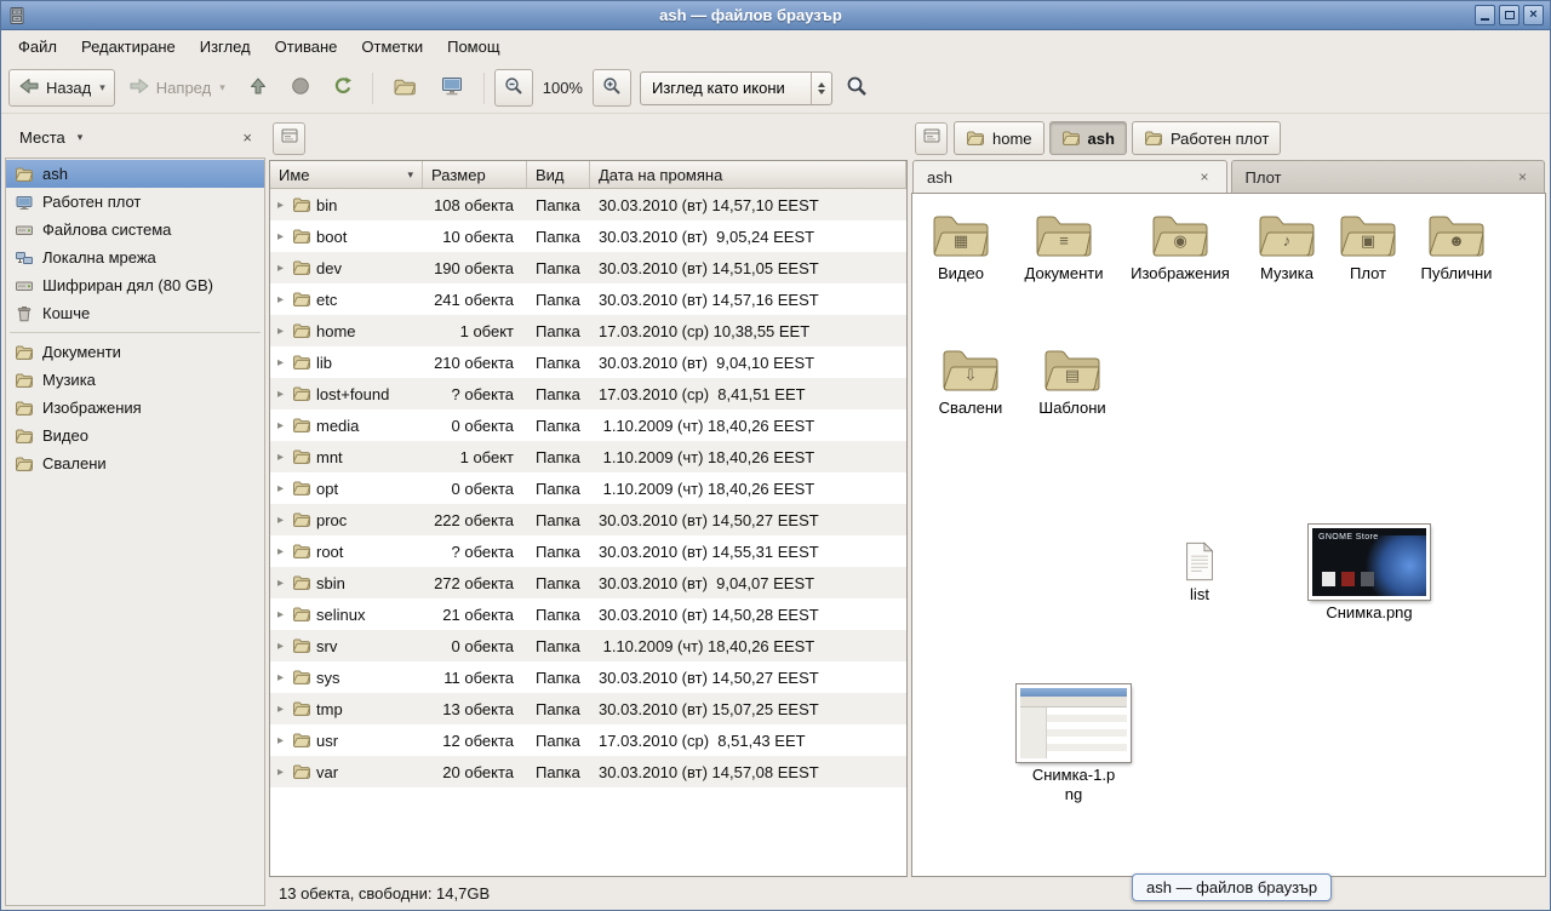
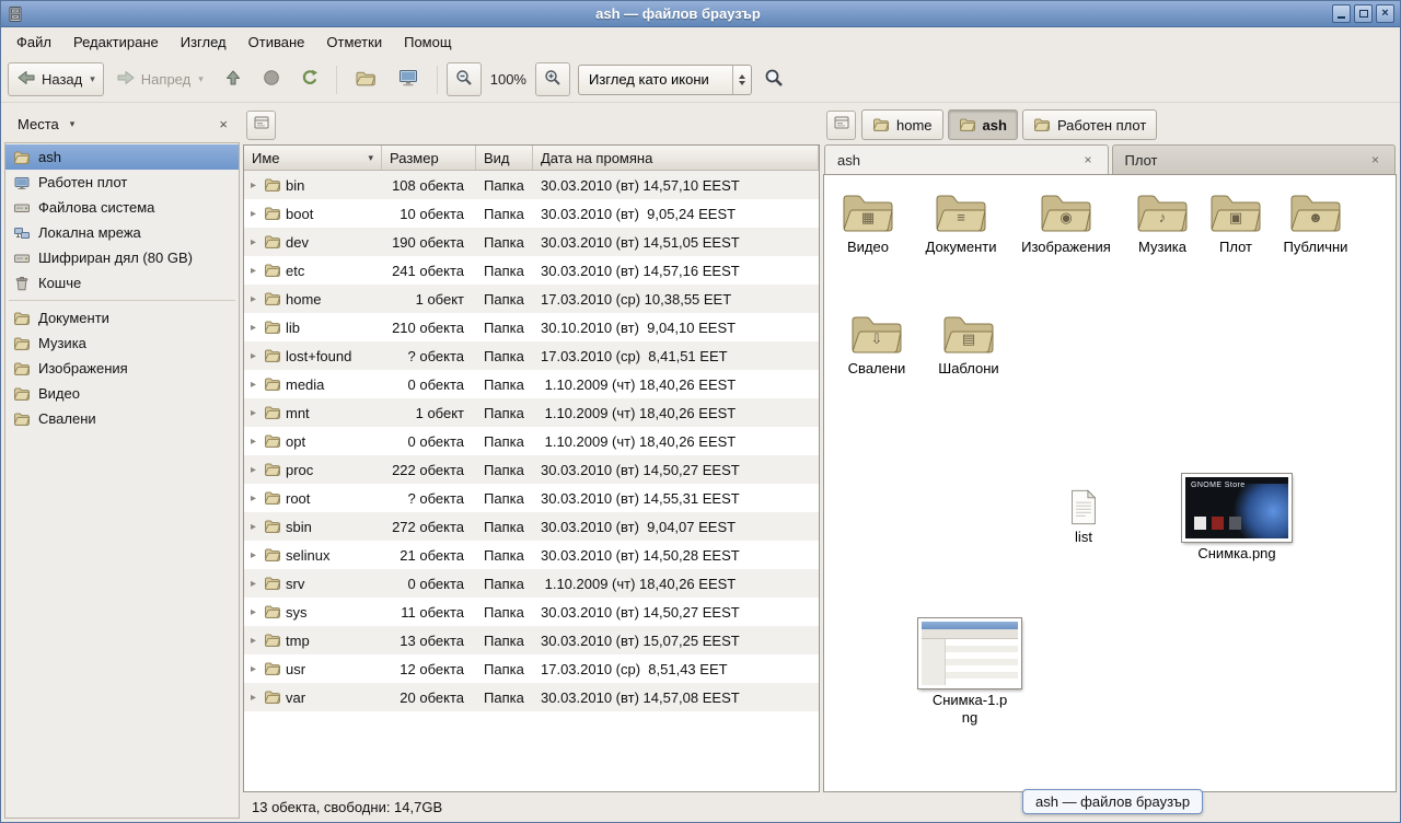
  ash — файлов браузър
  ×
  Файл
  Редактиране
  Изглед
  Отиване
  Отметки
  Помощ
  Назад
  ▾
  Напред
  ▾
  100%
  Изглед като икони
  Места
  ▾
  ×
  ash
  Работен плот
  Файлова система
  Локална мрежа
  Шифриран дял (80 GB)
  Кошче
  Документи
  Музика
  Изображения
  Видео
  Свалени
  Име
  ▾
  Размер
  Вид
  Дата на промяна
  ▸
  bin
  108 обекта
  Папка
  30.03.2010 (вт) 14,57,10 EEST
  ▸
  boot
  10 обекта
  Папка
  30.03.2010 (вт) 9,05,24 EEST
  ▸
  dev
  190 обекта
  Папка
  30.03.2010 (вт) 14,51,05 EEST
  ▸
  etc
  241 обекта
  Папка
  30.03.2010 (вт) 14,57,16 EEST
  ▸
  home
  1 обект
  Папка
  17.03.2010 (ср) 10,38,55 EET
  ▸
  lib
  210 обекта
  Папка
- 30.03.2010 (вт) 9,04,10 EEST
+ 30.10.2010 (вт) 9,04,10 EEST
  ▸
  lost+found
  ? обекта
  Папка
  17.03.2010 (ср) 8,41,51 EET
  ▸
  media
  0 обекта
  Папка
  1.10.2009 (чт) 18,40,26 EEST
  ▸
  mnt
  1 обект
  Папка
  1.10.2009 (чт) 18,40,26 EEST
  ▸
  opt
  0 обекта
  Папка
  1.10.2009 (чт) 18,40,26 EEST
  ▸
  proc
  222 обекта
  Папка
  30.03.2010 (вт) 14,50,27 EEST
  ▸
  root
  ? обекта
  Папка
  30.03.2010 (вт) 14,55,31 EEST
  ▸
  sbin
  272 обекта
  Папка
  30.03.2010 (вт) 9,04,07 EEST
  ▸
  selinux
  21 обекта
  Папка
  30.03.2010 (вт) 14,50,28 EEST
  ▸
  srv
  0 обекта
  Папка
  1.10.2009 (чт) 18,40,26 EEST
  ▸
  sys
  11 обекта
  Папка
  30.03.2010 (вт) 14,50,27 EEST
  ▸
  tmp
  13 обекта
  Папка
  30.03.2010 (вт) 15,07,25 EEST
  ▸
  usr
  12 обекта
  Папка
  17.03.2010 (ср) 8,51,43 EET
  ▸
  var
  20 обекта
  Папка
  30.03.2010 (вт) 14,57,08 EEST
  13 обекта, свободни: 14,7GB
  home
  ash
  Работен плот
  ash
  ×
  Плот
  ×
  ▦
  Видео
  ≡
  Документи
  ◉
  Изображения
  ♪
  Музика
  ▣
  Плот
  ☻
  Публични
  ⇩
  Свалени
  ▤
  Шаблони
  list
  Снимка.png
  Снимка-1.png
  ash — файлов браузър
